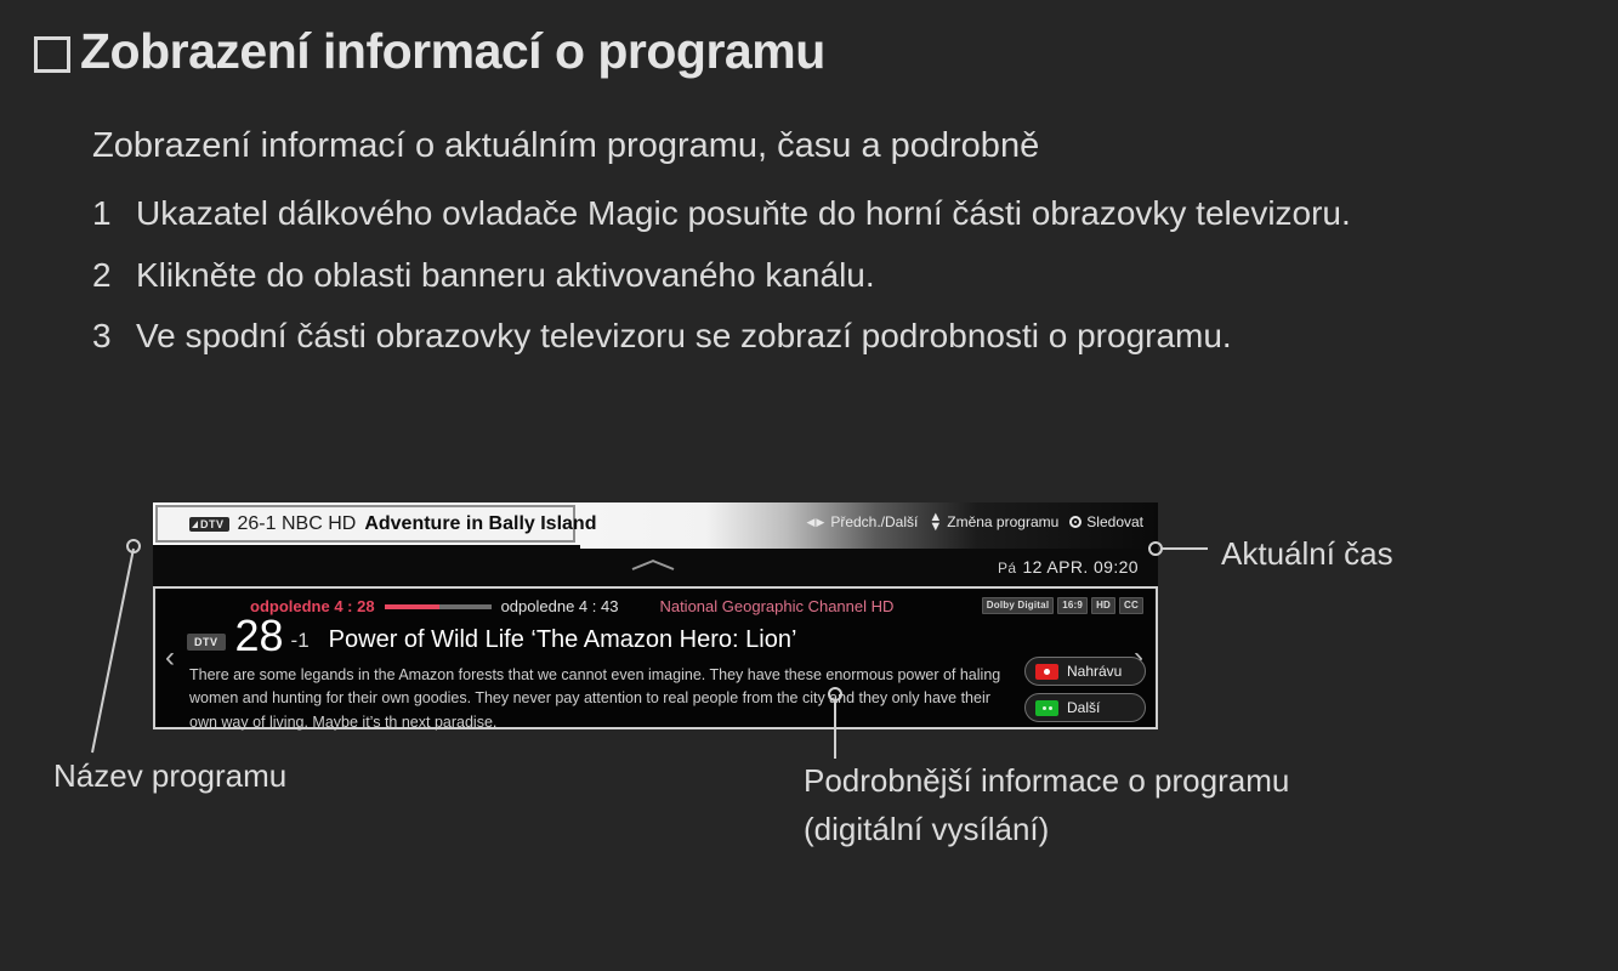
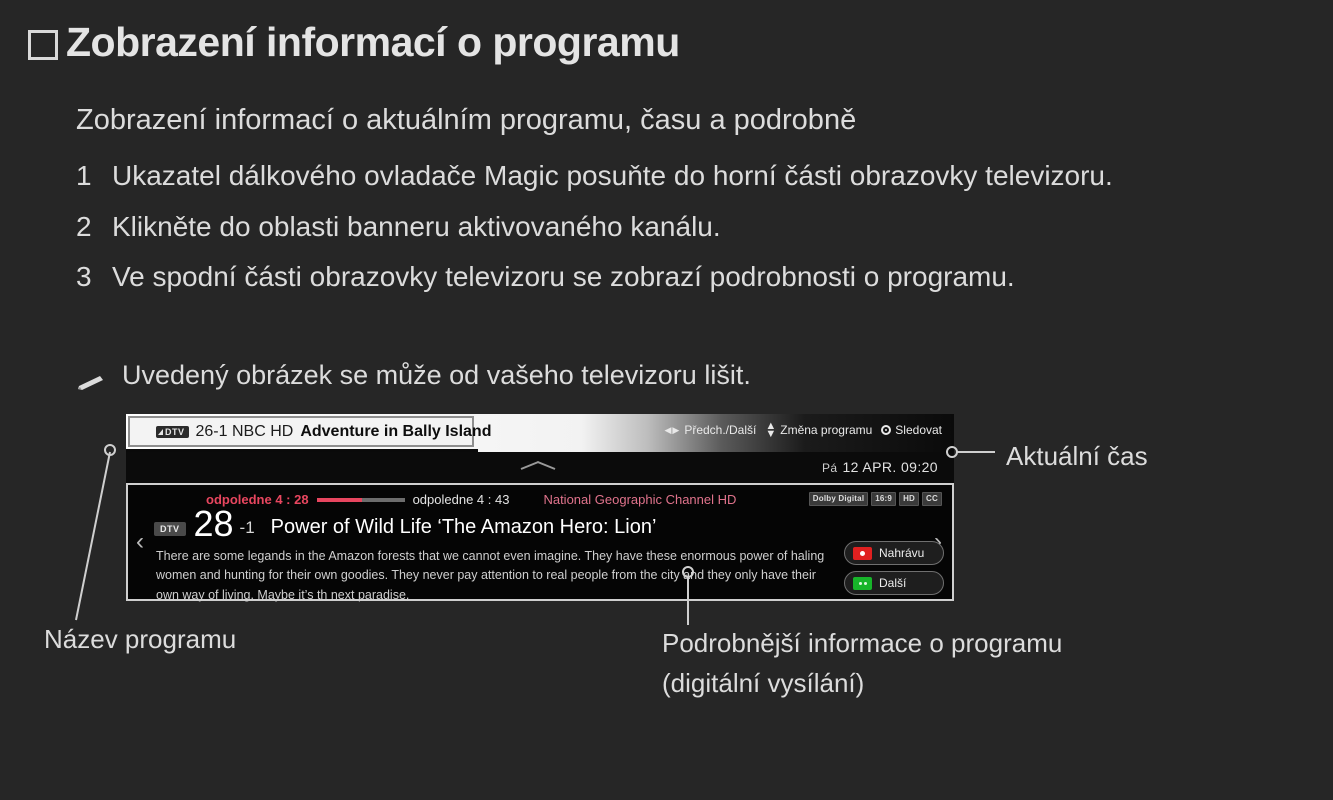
  Zobrazení informací o programu
  Zobrazení informací o aktuálním programu, času a podrobně
  1
  Ukazatel dálkového ovladače Magic posuňte do horní části obrazovky televizoru.
  2
  Klikněte do oblasti banneru aktivovaného kanálu.
  3
  Ve spodní části obrazovky televizoru se zobrazí podrobnosti o programu.
+ Uvedený obrázek se může od vašeho televizoru lišit.
  DTV
  26-1 NBC HD
  Adventure in Bally Island
  ◀▶
  Předch./Další
  ▲
  ▼
  Změna programu
  Sledovat
  Pá 12 APR. 09:20
  ‹
  ›
  odpoledne 4 : 28
  odpoledne 4 : 43
  National Geographic Channel HD
  Dolby Digital
  16:9
  HD
  CC
  DTV
  28
  -1
  Power of Wild Life ‘The Amazon Hero: Lion’
  There are some legands in the Amazon forests that we cannot even imagine. They have these enormous power of haling women and hunting for their own goodies. They never pay attention to real people from the city and they only have their own way of living. Maybe it’s th next paradise.
  Nahrávu
  Další
  Název programu
  Aktuální čas
  Podrobnější informace o programu
  (digitální vysílání)
